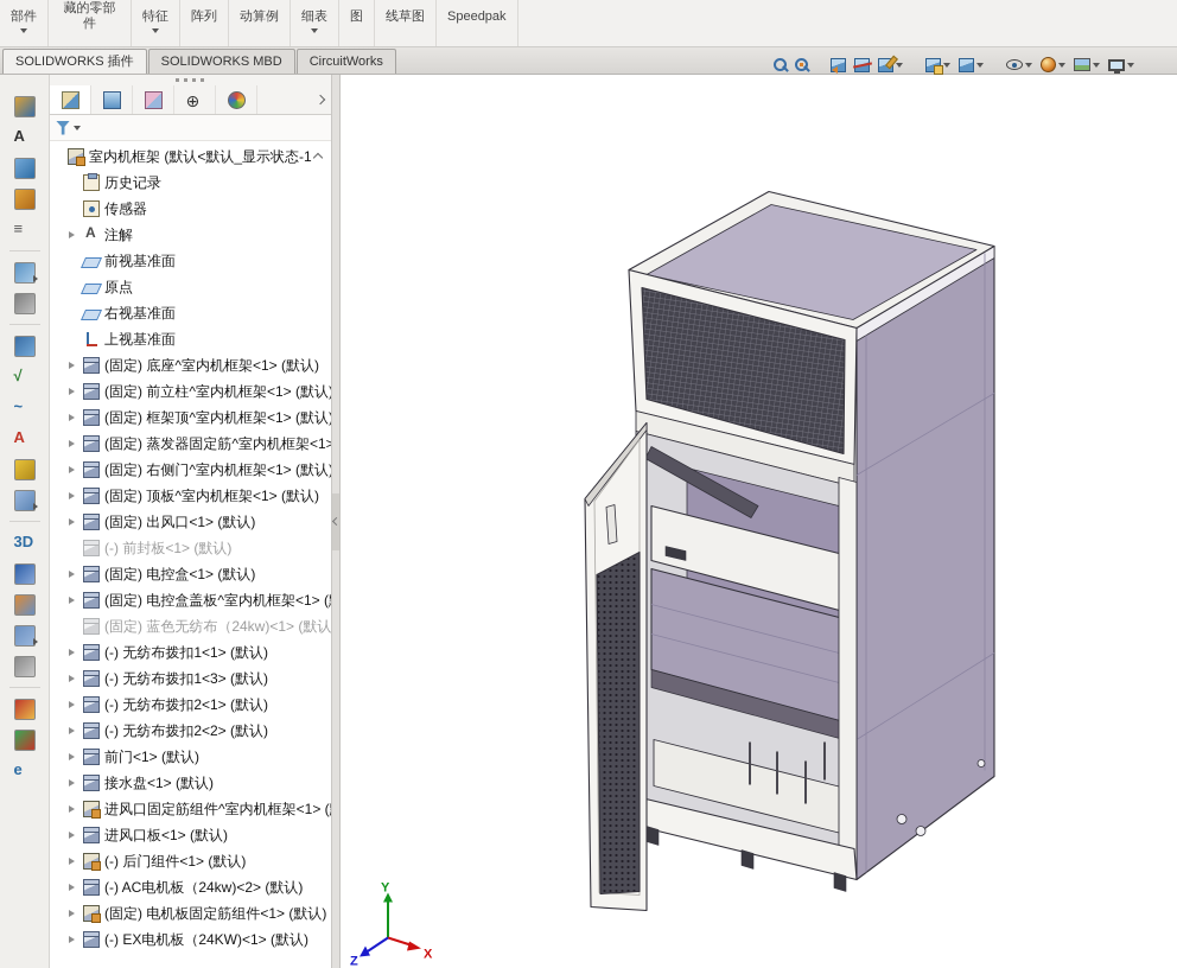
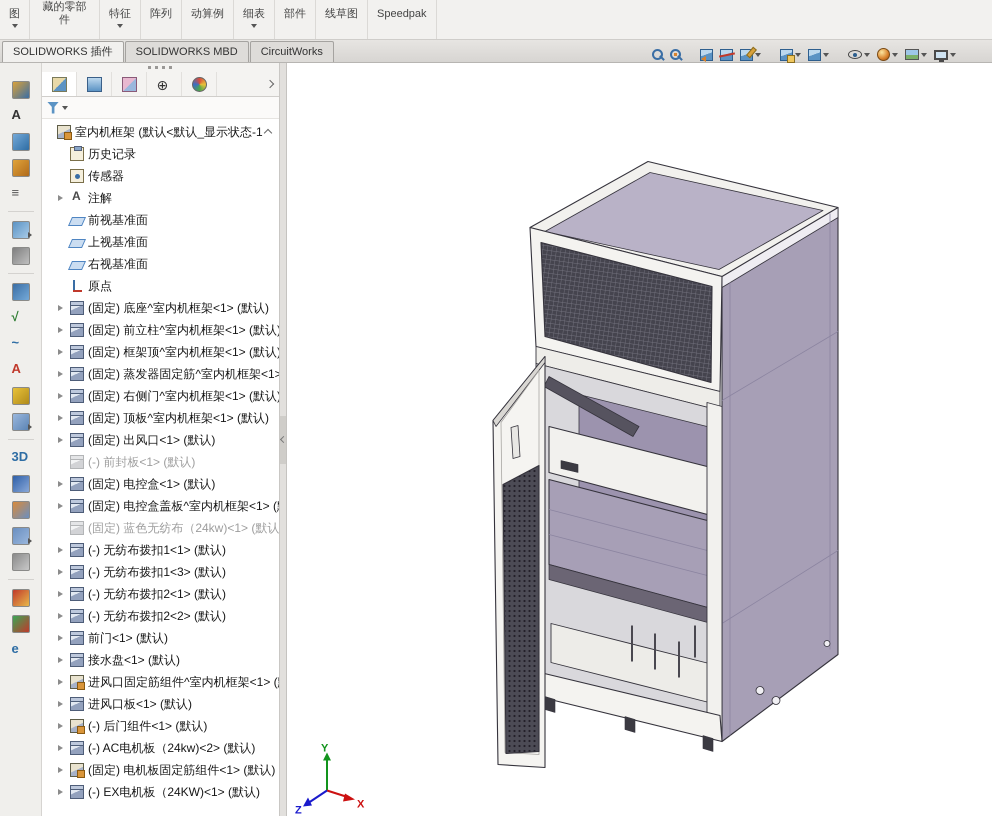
- 部件
+ 图
  藏的零部件
  特征
  阵列
  动算例
  细表
- 图
+ 部件
  线草图
  Speedpak
  SOLIDWORKS 插件
  SOLIDWORKS MBD
  CircuitWorks
  A
  ≡
  √
  ~
  A
  3D
  e
  ⊕
  室内机框架 (默认<默认_显示状态-1
  历史记录
  传感器
  注解
  前视基准面
- 原点
+ 上视基准面
  右视基准面
- 上视基准面
+ 原点
  (固定) 底座^室内机框架<1> (默认)
  (固定) 前立柱^室内机框架<1> (默认)
  (固定) 框架顶^室内机框架<1> (默认)
  (固定) 蒸发器固定筋^室内机框架<1>
  (固定) 右侧门^室内机框架<1> (默认)
  (固定) 顶板^室内机框架<1> (默认)
  (固定) 出风口<1> (默认)
  (-) 前封板<1> (默认)
  (固定) 电控盒<1> (默认)
  (固定) 电控盒盖板^室内机框架<1> (
  (固定) 蓝色无纺布（24kw)<1> (默认
  (-) 无纺布拨扣1<1> (默认)
  (-) 无纺布拨扣1<3> (默认)
  (-) 无纺布拨扣2<1> (默认)
  (-) 无纺布拨扣2<2> (默认)
  前门<1> (默认)
  接水盘<1> (默认)
  进风口固定筋组件^室内机框架<1> (
  进风口板<1> (默认)
  (-) 后门组件<1> (默认)
  (-) AC电机板（24kw)<2> (默认)
  (固定) 电机板固定筋组件<1> (默认)
  (-) EX电机板（24KW)<1> (默认)
  Y
  X
  Z
